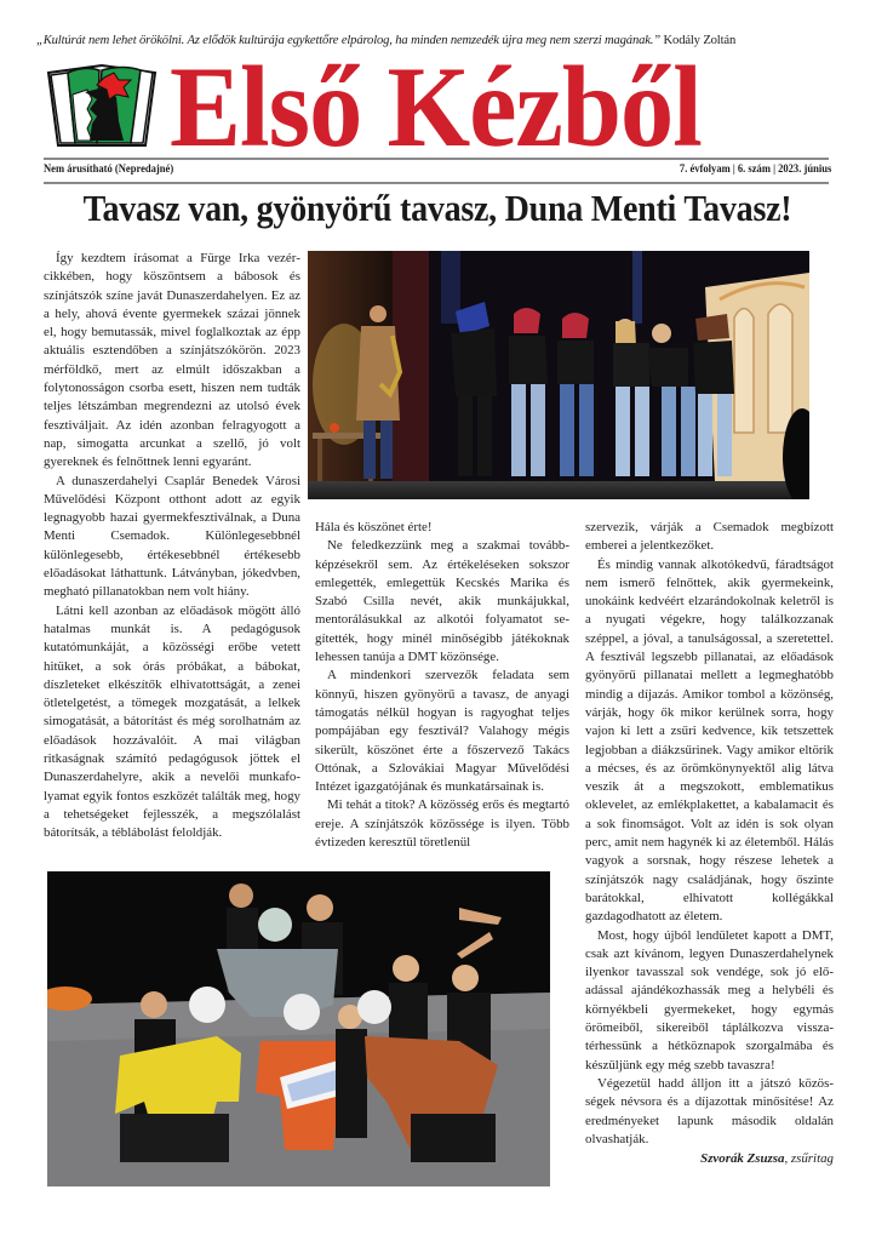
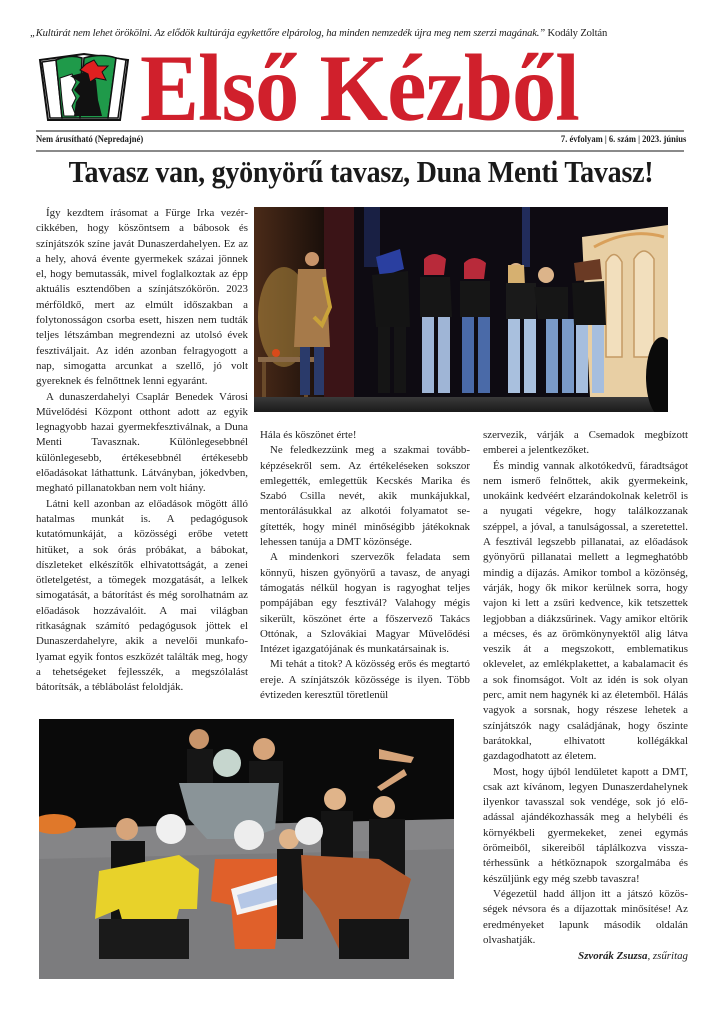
  „Kultúrát nem lehet örökölni. Az elődök kultúrája egykettőre elpárolog, ha minden nemzedék újra meg nem szerzi magának.” Kodály Zoltán
  Első Kézből
  Nem árusítható (Nepredajné)
  7. évfolyam | 6. szám | 2023. június
  Tavasz van, gyönyörű tavasz, Duna Menti Tavasz!
  Így kezdtem írásomat a Fürge Irka vezér­cikkében, hogy köszöntsem a bábosok és színjátszók színe javát Dunaszerdahelyen. Ez az a hely, ahová évente gyermekek szá­zai jönnek el, hogy bemutassák, mivel fog­lalkoztak az épp aktuális esztendőben a színjátszókörön. 2023 mérföldkő, mert az elmúlt időszakban a folytonosságon csorba esett, hiszen nem tudták teljes létszámban megrendezni az utolsó évek fesztiváljait. Az idén azonban felragyogott a nap, simogatta arcunkat a szellő, jó volt gyereknek és fel­nőttnek lenni egyaránt.
- A dunaszerdahelyi Csaplár Benedek Vá­rosi Művelődési Központ otthont adott az egyik legnagyobb hazai gyermekfesztivál­nak, a Duna Menti Csemadok. Különlege­sebbnél különlegesebb, értékesebbnél érté­kesebb előadásokat láthattunk. Látványban, jókedvben, megható pillanatokban nem volt hiány.
+ A dunaszerdahelyi Csaplár Benedek Vá­rosi Művelődési Központ otthont adott az egyik legnagyobb hazai gyermekfesztivál­nak, a Duna Menti Tavasznak. Különlege­sebbnél különlegesebb, értékesebbnél érté­kesebb előadásokat láthattunk. Látványban, jókedvben, megható pillanatokban nem volt hiány.
  Látni kell azonban az előadások mögött álló hatalmas munkát is. A pedagógusok kutatómunkáját, a közösségi erőbe vetett hitüket, a sok órás próbákat, a bábokat, díszleteket elkészítők elhivatottságát, a zenei ötletelgetést, a tömegek mozgatását, a lelkek simogatását, a bátorítást és még sorolhatnám az előadások hozzávalóit. A mai világban ritkaságnak számító pedagógusok jöttek el Dunaszerdahelyre, akik a nevelői munkafo­lyamat egyik fontos eszközét találták meg, hogy a tehetségeket fejlesszék, a megszóla­lást bátorítsák, a téblábolást feloldják.
  Hála és köszönet érte!
  Ne feledkezzünk meg a szakmai tovább­képzésekről sem. Az értékeléseken sokszor emlegették, emlegettük Kecskés Marika és Szabó Csilla nevét, akik munkájukkal, mentorálásukkal az alkotói folyamatot se­gítették, hogy minél minőségibb játékoknak lehessen tanúja a DMT közönsége.
  A mindenkori szervezők feladata sem könnyű, hiszen gyönyörű a tavasz, de anyagi támogatás nélkül hogyan is ra­gyoghat teljes pompájában egy fesztivál? Valahogy mégis sikerült, köszönet érte a főszervező Takács Ottónak, a Szlovákiai Magyar Művelődési Intézet igazgatójának és munkatársainak is.
  Mi tehát a titok? A közösség erős és megtartó ereje. A színjátszók közössége is ilyen. Több évtizeden keresztül töretlenül
  szervezik, várják a Csemadok megbízott emberei a jelentkezőket.
  És mindig vannak alkotókedvű, fá­radtságot nem ismerő felnőttek, akik gyermekeink, unokáink kedvéért elza­rándokolnak keletről is a nyugati végek­re, hogy találkozzanak széppel, a jóval, a tanulságossal, a szeretettel. A fesztivál legszebb pillanatai, az előadások gyönyörű pillanatai mellett a legmeghatóbb mindig a díjazás. Amikor tombol a közönség, várják, hogy ők mikor kerülnek sorra, hogy vajon ki lett a zsűri kedvence, kik tetszettek legjobban a diákzsűrinek. Vagy amikor eltörik a mécses, és az örömköny­nyektől alig látva veszik át a megszokott, emblematikus oklevelet, az emlékplaket­tet, a kabalamacit és a sok finomságot. Volt az idén is sok olyan perc, amit nem hagynék ki az életemből. Hálás vagyok a sorsnak, hogy részese lehetek a színjátszók nagy családjának, hogy őszinte barátok­kal, elhivatott kollégákkal gazdagodhatott az életem.
- Most, hogy újból lendületet kapott a DMT, csak azt kívánom, legyen Dunaszerdahelynek ilyenkor tavasszal sok vendége, sok jó elő­adással ajándékozhassák meg a helybéli és környékbeli gyermekeket, hogy egymás örömeiből, sikereiből táplálkozva vissza­térhessünk a hétköznapok szorgalmába és készüljünk egy még szebb tavaszra!
+ Most, hogy újból lendületet kapott a DMT, csak azt kívánom, legyen Dunaszerdahelynek ilyenkor tavasszal sok vendége, sok jó elő­adással ajándékozhassák meg a helybéli és környékbeli gyermekeket, zenei egymás örömeiből, sikereiből táplálkozva vissza­térhessünk a hétköznapok szorgalmába és készüljünk egy még szebb tavaszra!
  Végezetül hadd álljon itt a játszó közös­ségek névsora és a díjazottak minősítése! Az eredményeket lapunk második oldalán olvashatják.
  Szvorák Zsuzsa, zsűritag
